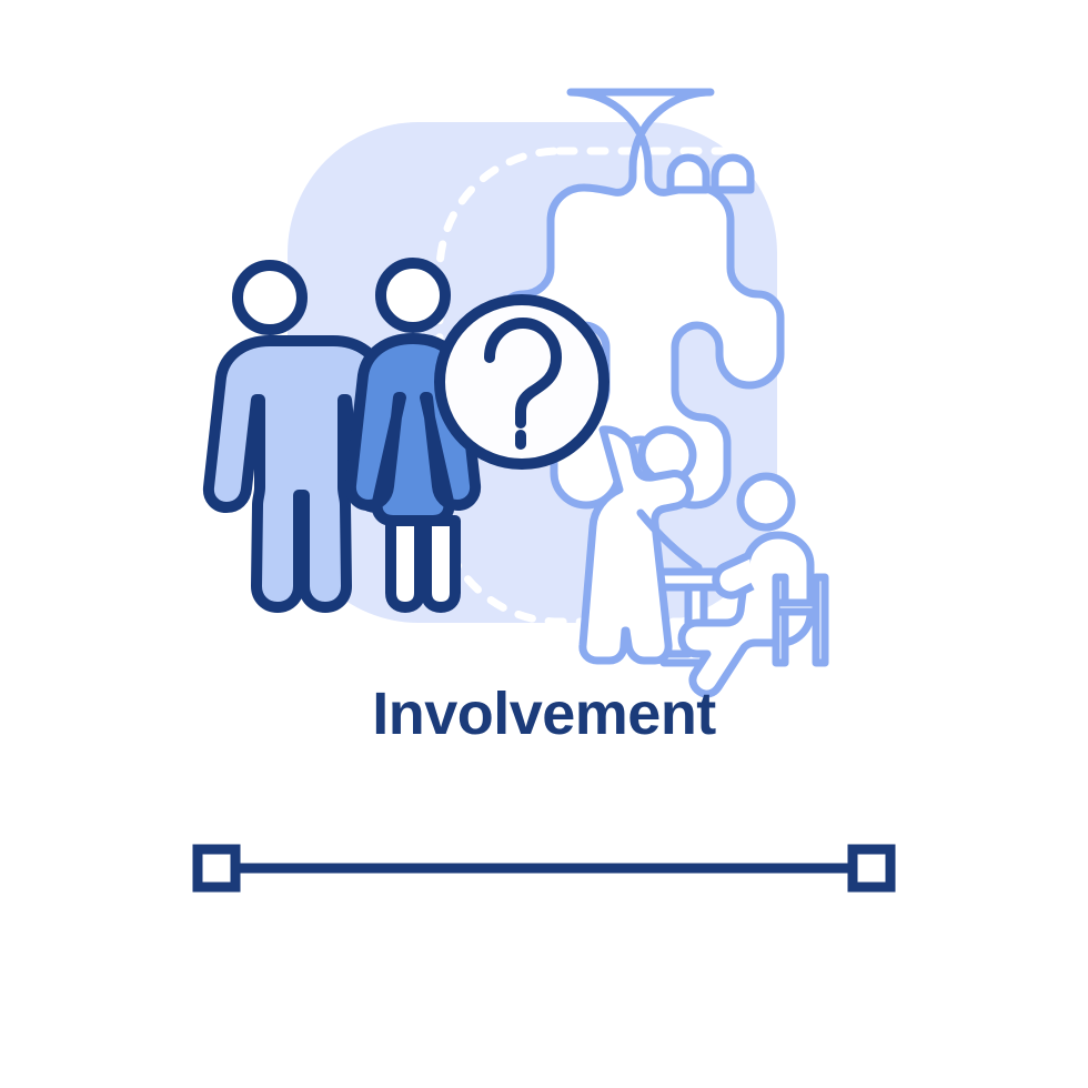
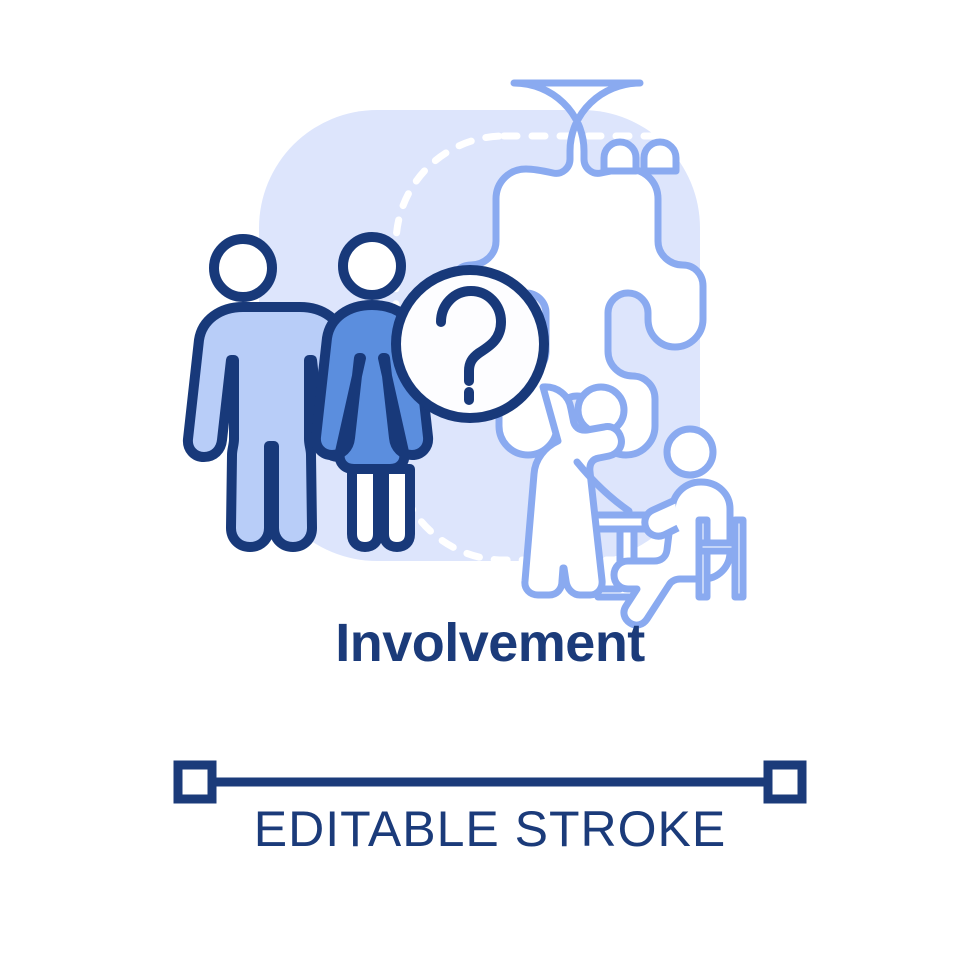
  Involvement
+ EDITABLE STROKE
